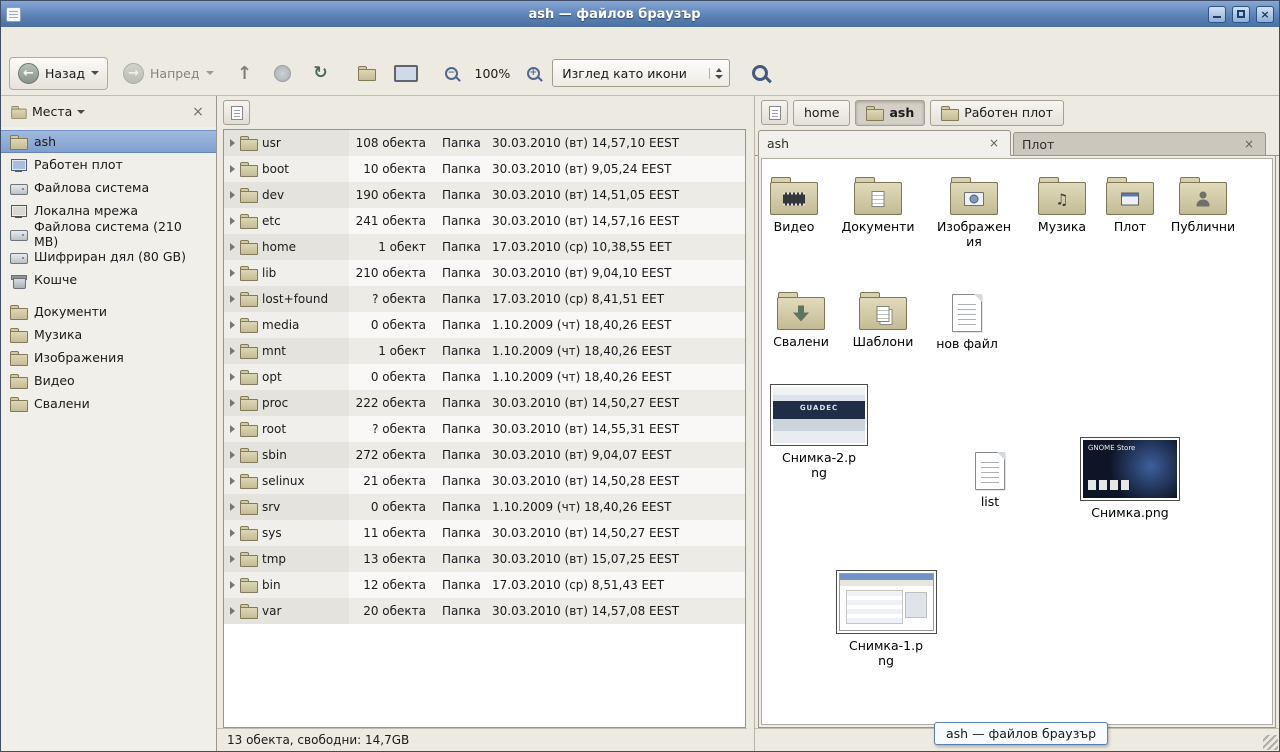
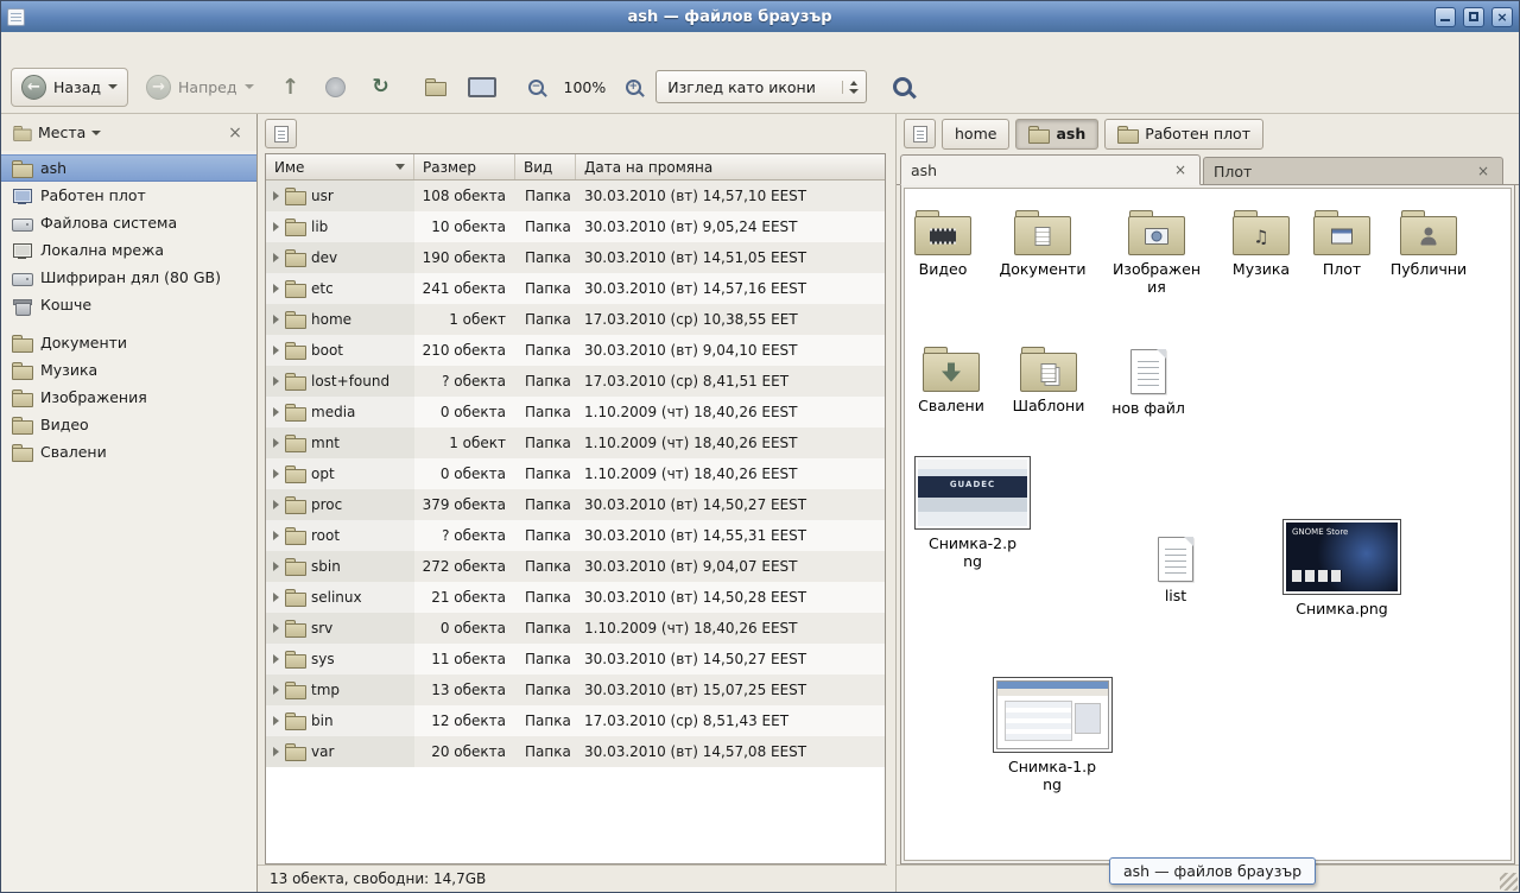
  ash — файлов браузър
  ×
  ←
  Назад
  →
  Напред
  ↑
  ↻
  −
  100%
  +
  Изглед като икони
  Места
  ×
  ash
  Работен плот
  Файлова система
  Локална мрежа
- Файлова система (210 MB)
  Шифриран дял (80 GB)
  Кошче
  Документи
  Музика
  Изображения
  Видео
  Свалени
+ Име
+ Размер
+ Вид
+ Дата на промяна
  usr
  108 обекта
  Папка
  30.03.2010 (вт) 14,57,10 EEST
- boot
+ lib
  10 обекта
  Папка
  30.03.2010 (вт) 9,05,24 EEST
  dev
  190 обекта
  Папка
  30.03.2010 (вт) 14,51,05 EEST
  etc
  241 обекта
  Папка
  30.03.2010 (вт) 14,57,16 EEST
  home
  1 обект
  Папка
  17.03.2010 (ср) 10,38,55 EET
- lib
+ boot
  210 обекта
  Папка
  30.03.2010 (вт) 9,04,10 EEST
  lost+found
  ? обекта
  Папка
  17.03.2010 (ср) 8,41,51 EET
  media
  0 обекта
  Папка
  1.10.2009 (чт) 18,40,26 EEST
  mnt
  1 обект
  Папка
  1.10.2009 (чт) 18,40,26 EEST
  opt
  0 обекта
  Папка
  1.10.2009 (чт) 18,40,26 EEST
  proc
- 222 обекта
+ 379 обекта
  Папка
  30.03.2010 (вт) 14,50,27 EEST
  root
  ? обекта
  Папка
  30.03.2010 (вт) 14,55,31 EEST
  sbin
  272 обекта
  Папка
  30.03.2010 (вт) 9,04,07 EEST
  selinux
  21 обекта
  Папка
  30.03.2010 (вт) 14,50,28 EEST
  srv
  0 обекта
  Папка
  1.10.2009 (чт) 18,40,26 EEST
  sys
  11 обекта
  Папка
  30.03.2010 (вт) 14,50,27 EEST
  tmp
  13 обекта
  Папка
  30.03.2010 (вт) 15,07,25 EEST
  bin
  12 обекта
  Папка
  17.03.2010 (ср) 8,51,43 EET
  var
  20 обекта
  Папка
  30.03.2010 (вт) 14,57,08 EEST
  13 обекта, свободни: 14,7GB
  home
  ash
  Работен плот
  ash
  ×
  Плот
  ×
  Видео
  Документи
  Изображения
  ♫
  Музика
  Плот
  Публични
  Свалени
  Шаблони
  нов файл
  GUADEC
  Снимка-2.png
  list
  GNOME Store
  Снимка.png
  Снимка-1.png
  ash — файлов браузър
